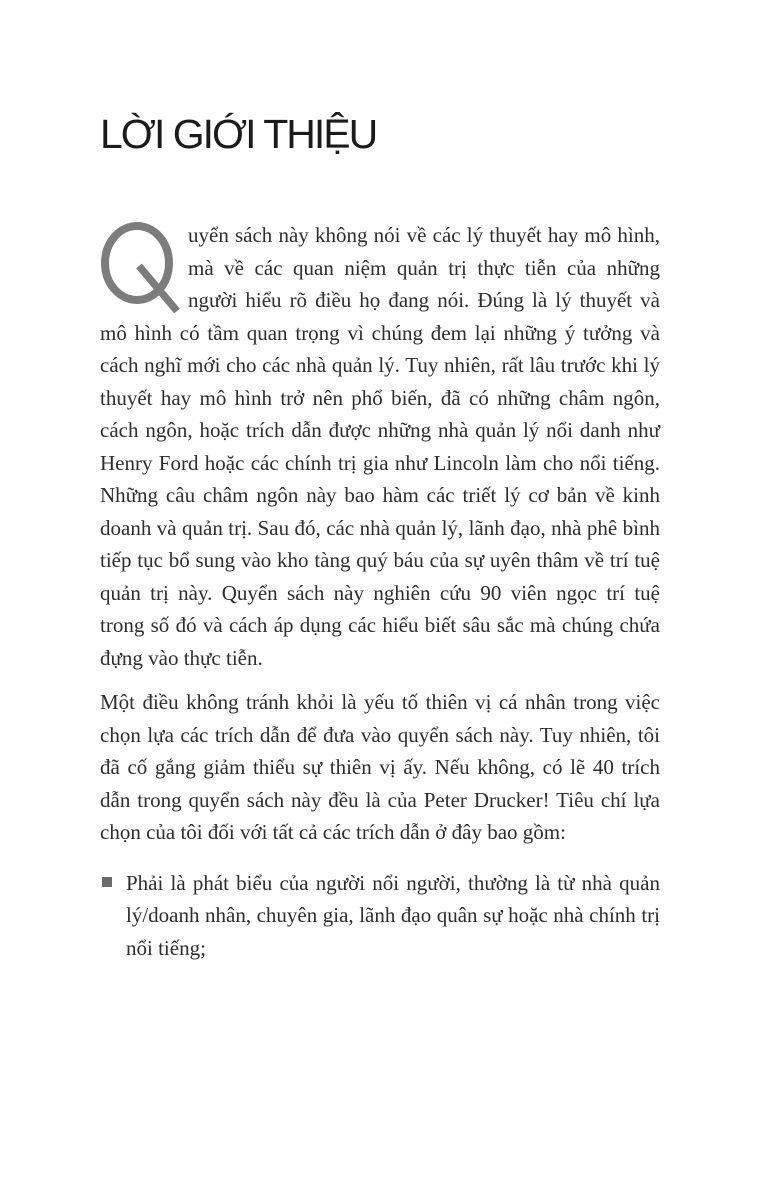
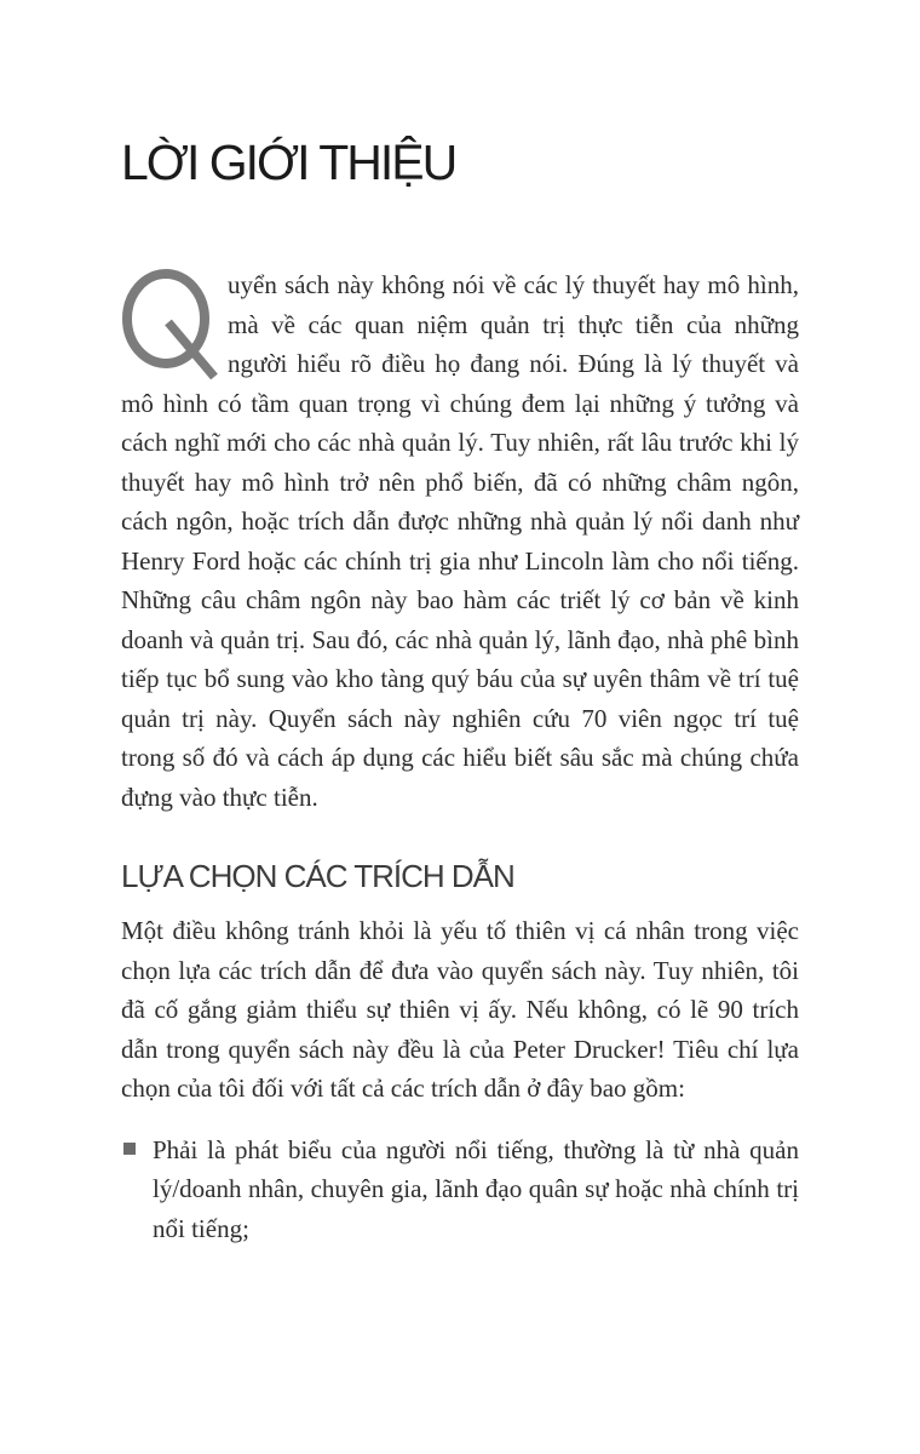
  LỜI GIỚI THIỆU
- uyển sách này không nói về các lý thuyết hay mô hình, mà về các quan niệm quản trị thực tiễn của những người hiểu rõ điều họ đang nói. Đúng là lý thuyết và mô hình có tầm quan trọng vì chúng đem lại những ý tưởng và cách nghĩ mới cho các nhà quản lý. Tuy nhiên, rất lâu trước khi lý thuyết hay mô hình trở nên phổ biến, đã có những châm ngôn, cách ngôn, hoặc trích dẫn được những nhà quản lý nổi danh như Henry Ford hoặc các chính trị gia như Lincoln làm cho nổi tiếng. Những câu châm ngôn này bao hàm các triết lý cơ bản về kinh doanh và quản trị. Sau đó, các nhà quản lý, lãnh đạo, nhà phê bình tiếp tục bổ sung vào kho tàng quý báu của sự uyên thâm về trí tuệ quản trị này. Quyển sách này nghiên cứu 90 viên ngọc trí tuệ trong số đó và cách áp dụng các hiểu biết sâu sắc mà chúng chứa đựng vào thực tiễn.
+ uyển sách này không nói về các lý thuyết hay mô hình, mà về các quan niệm quản trị thực tiễn của những người hiểu rõ điều họ đang nói. Đúng là lý thuyết và mô hình có tầm quan trọng vì chúng đem lại những ý tưởng và cách nghĩ mới cho các nhà quản lý. Tuy nhiên, rất lâu trước khi lý thuyết hay mô hình trở nên phổ biến, đã có những châm ngôn, cách ngôn, hoặc trích dẫn được những nhà quản lý nổi danh như Henry Ford hoặc các chính trị gia như Lincoln làm cho nổi tiếng. Những câu châm ngôn này bao hàm các triết lý cơ bản về kinh doanh và quản trị. Sau đó, các nhà quản lý, lãnh đạo, nhà phê bình tiếp tục bổ sung vào kho tàng quý báu của sự uyên thâm về trí tuệ quản trị này. Quyển sách này nghiên cứu 70 viên ngọc trí tuệ trong số đó và cách áp dụng các hiểu biết sâu sắc mà chúng chứa đựng vào thực tiễn.
+ LỰA CHỌN CÁC TRÍCH DẪN
- Một điều không tránh khỏi là yếu tố thiên vị cá nhân trong việc chọn lựa các trích dẫn để đưa vào quyển sách này. Tuy nhiên, tôi đã cố gắng giảm thiểu sự thiên vị ấy. Nếu không, có lẽ 40 trích dẫn trong quyển sách này đều là của Peter Drucker! Tiêu chí lựa chọn của tôi đối với tất cả các trích dẫn ở đây bao gồm:
+ Một điều không tránh khỏi là yếu tố thiên vị cá nhân trong việc chọn lựa các trích dẫn để đưa vào quyển sách này. Tuy nhiên, tôi đã cố gắng giảm thiểu sự thiên vị ấy. Nếu không, có lẽ 90 trích dẫn trong quyển sách này đều là của Peter Drucker! Tiêu chí lựa chọn của tôi đối với tất cả các trích dẫn ở đây bao gồm:
- Phải là phát biểu của người nổi người, thường là từ nhà quản lý/doanh nhân, chuyên gia, lãnh đạo quân sự hoặc nhà chính trị nổi tiếng;
+ Phải là phát biểu của người nổi tiếng, thường là từ nhà quản lý/doanh nhân, chuyên gia, lãnh đạo quân sự hoặc nhà chính trị nổi tiếng;
